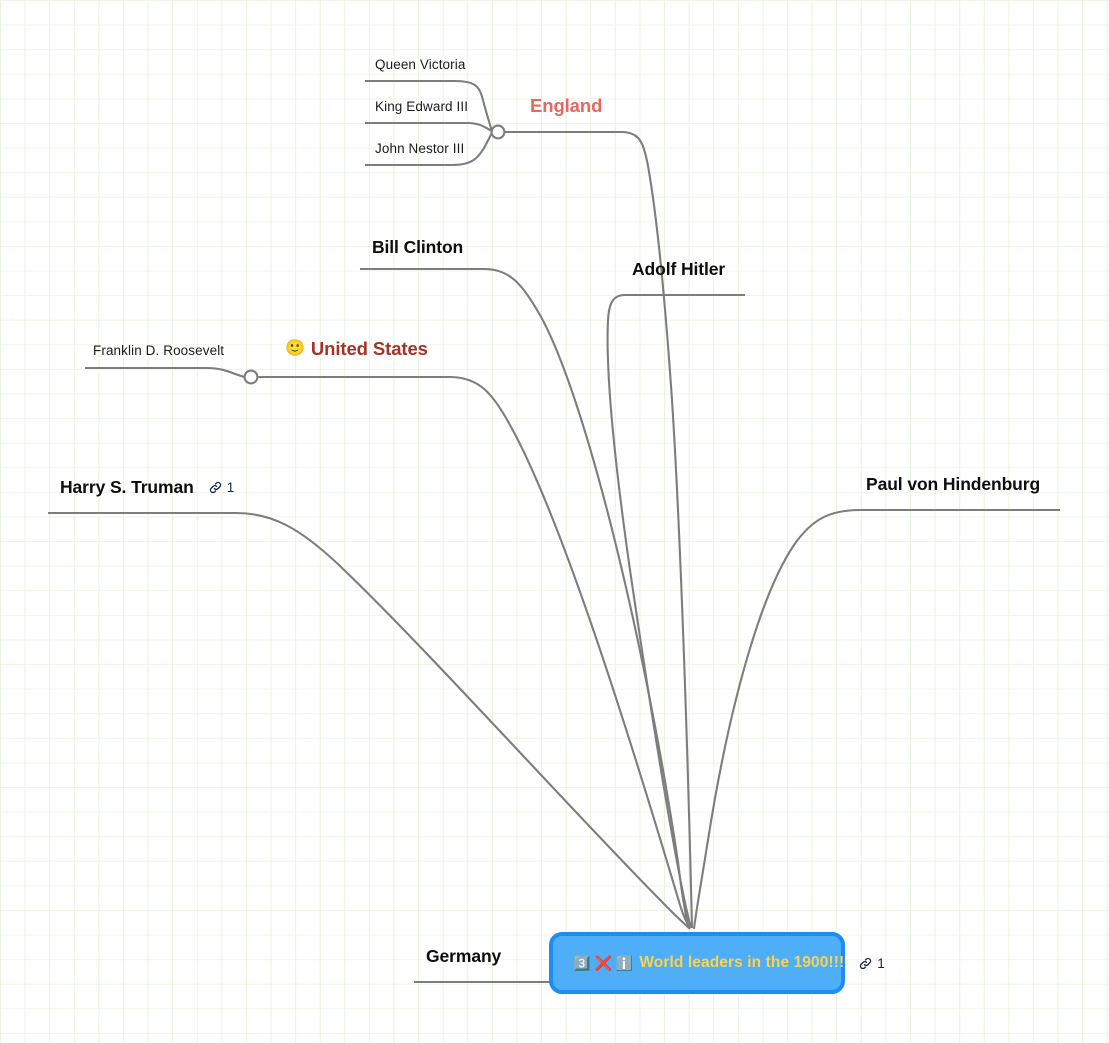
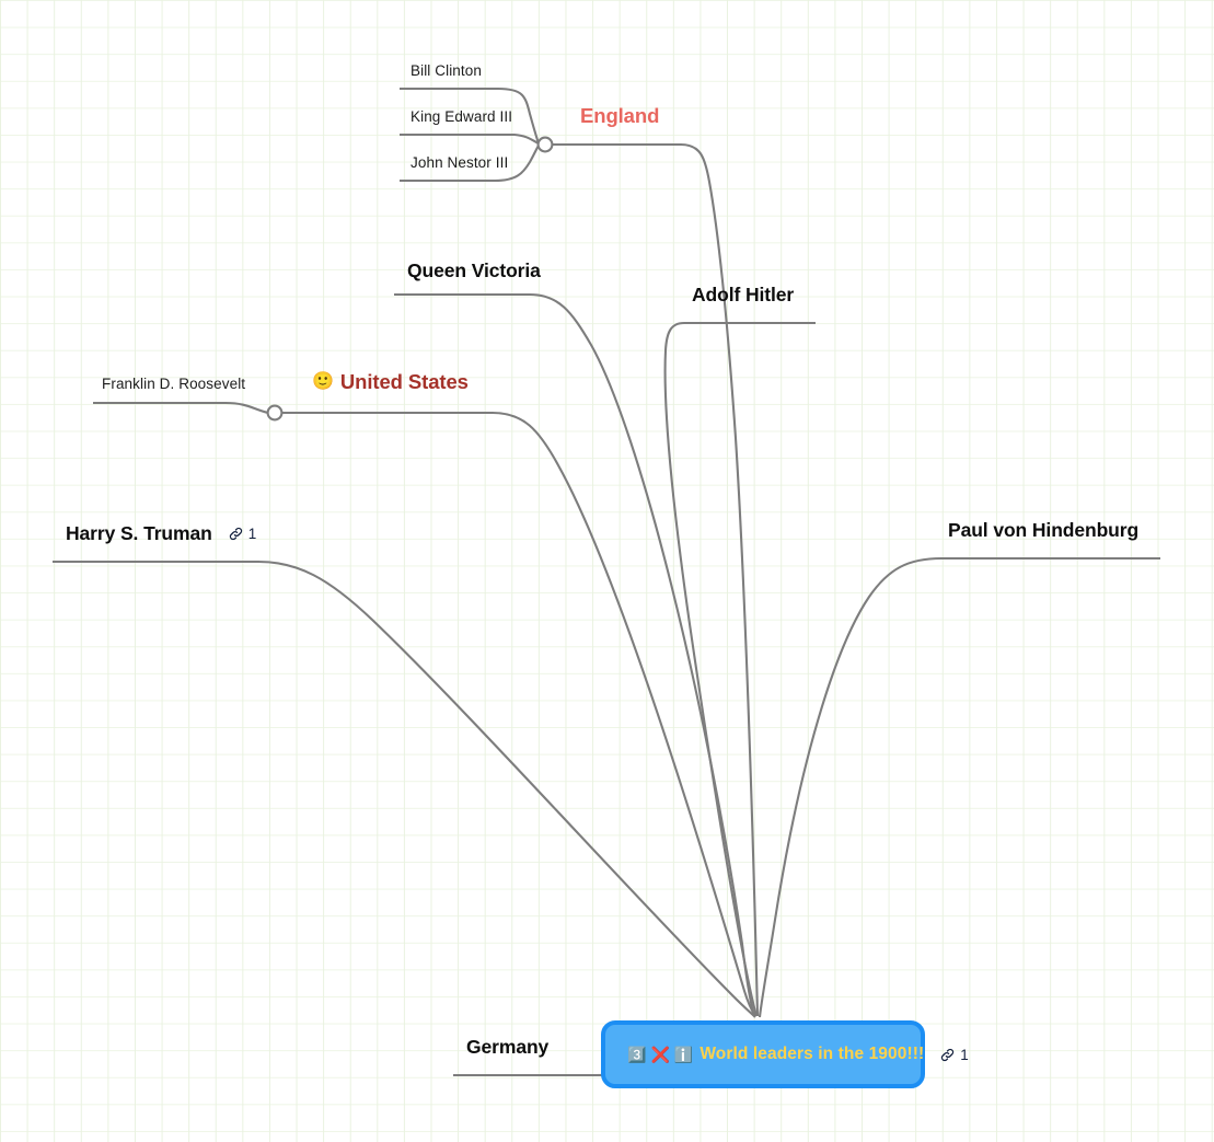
- Queen Victoria
+ Bill Clinton
  King Edward III
  John Nestor III
  England
- Bill Clinton
+ Queen Victoria
  Adolf Hitler
  Franklin D. Roosevelt
  🙂
  United States
  Harry S. Truman
  1
  Paul von Hindenburg
  Germany
  3️⃣
  ❌
  ℹ️
  World leaders in the 1900!!!
  1
